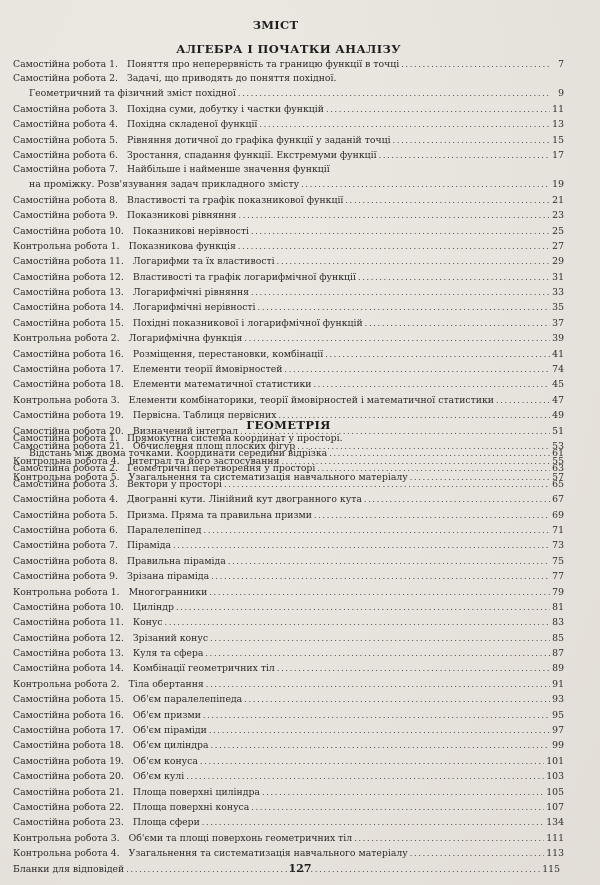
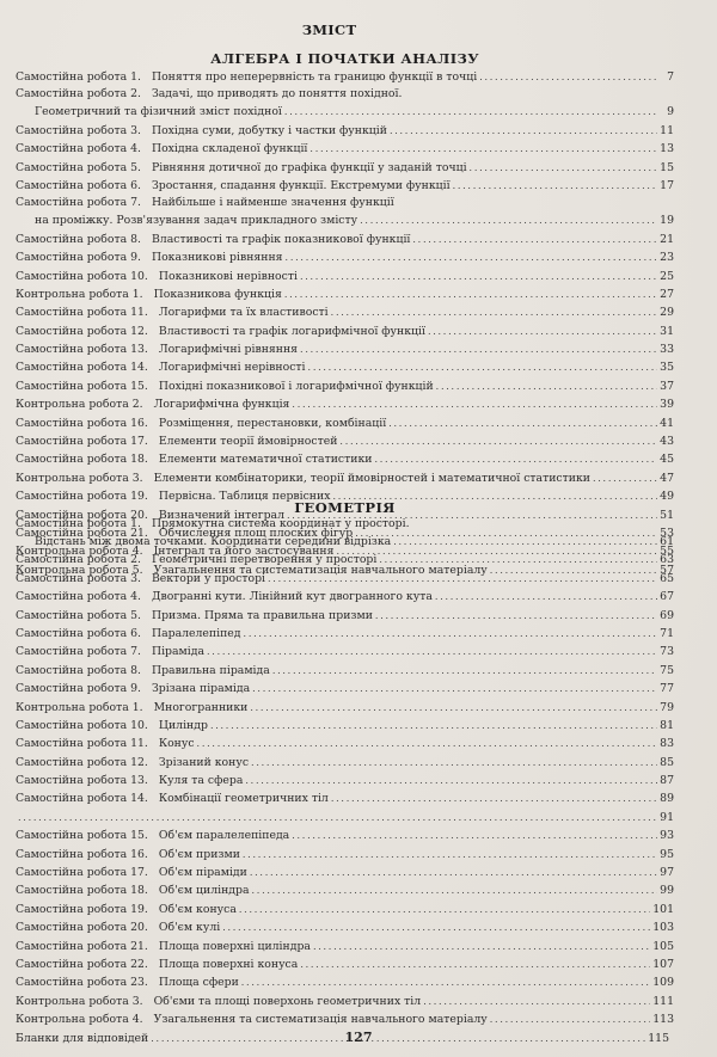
  ЗМІСТ
  АЛГЕБРА І ПОЧАТКИ АНАЛІЗУ
  Самостійна робота 1. Поняття про неперервність та границю функції в точці
  7
  Самостійна робота 2. Задачі, що приводять до поняття похідної.
  Геометричний та фізичний зміст похідної
  9
  Самостійна робота 3. Похідна суми, добутку і частки функцій
  11
  Самостійна робота 4. Похідна складеної функції
  13
  Самостійна робота 5. Рівняння дотичної до графіка функції у заданій точці
  15
  Самостійна робота 6. Зростання, спадання функції. Екстремуми функції
  17
  Самостійна робота 7. Найбільше і найменше значення функції
  на проміжку. Розв'язування задач прикладного змісту
  19
  Самостійна робота 8. Властивості та графік показникової функції
  21
  Самостійна робота 9. Показникові рівняння
  23
  Самостійна робота 10. Показникові нерівності
  25
  Контрольна робота 1. Показникова функція
  27
  Самостійна робота 11. Логарифми та їх властивості
  29
  Самостійна робота 12. Властивості та графік логарифмічної функції
  31
  Самостійна робота 13. Логарифмічні рівняння
  33
  Самостійна робота 14. Логарифмічні нерівності
  35
  Самостійна робота 15. Похідні показникової і логарифмічної функцій
  37
  Контрольна робота 2. Логарифмічна функція
  39
  Самостійна робота 16. Розміщення, перестановки, комбінації
  41
  Самостійна робота 17. Елементи теорії ймовірностей
- 74
+ 43
  Самостійна робота 18. Елементи математичної статистики
  45
  Контрольна робота 3. Елементи комбінаторики, теорії ймовірностей і математичної статистики
  47
  Самостійна робота 19. Первісна. Таблиця первісних
  49
  Самостійна робота 20. Визначений інтеграл
  51
  Самостійна робота 21. Обчислення площ плоских фігур
  53
  Контрольна робота 4. Інтеграл та його застосування
  55
  Контрольна робота 5. Узагальнення та систематизація навчального матеріалу
  57
  ГЕОМЕТРІЯ
  Самостійна робота 1. Прямокутна система координат у просторі.
  Відстань між двома точками. Координати середини відрізка
  61
  Самостійна робота 2. Геометричні перетворення у просторі
  63
  Самостійна робота 3. Вектори у просторі
  65
  Самостійна робота 4. Двогранні кути. Лінійний кут двогранного кута
  67
  Самостійна робота 5. Призма. Пряма та правильна призми
  69
  Самостійна робота 6. Паралелепіпед
  71
  Самостійна робота 7. Піраміда
  73
  Самостійна робота 8. Правильна піраміда
  75
  Самостійна робота 9. Зрізана піраміда
  77
  Контрольна робота 1. Многогранники
  79
  Самостійна робота 10. Циліндр
  81
  Самостійна робота 11. Конус
  83
  Самостійна робота 12. Зрізаний конус
  85
  Самостійна робота 13. Куля та сфера
  87
  Самостійна робота 14. Комбінації геометричних тіл
  89
- Контрольна робота 2. Тіла обертання
  91
  Самостійна робота 15. Об'єм паралелепіпеда
  93
  Самостійна робота 16. Об'єм призми
  95
  Самостійна робота 17. Об'єм піраміди
  97
  Самостійна робота 18. Об'єм циліндра
  99
  Самостійна робота 19. Об'єм конуса
  101
  Самостійна робота 20. Об'єм кулі
  103
  Самостійна робота 21. Площа поверхні циліндра
  105
  Самостійна робота 22. Площа поверхні конуса
  107
  Самостійна робота 23. Площа сфери
- 134
+ 109
  Контрольна робота 3. Об'єми та площі поверхонь геометричних тіл
  111
  Контрольна робота 4. Узагальнення та систематизація навчального матеріалу
  113
  Бланки для відповідей
  115
  127
